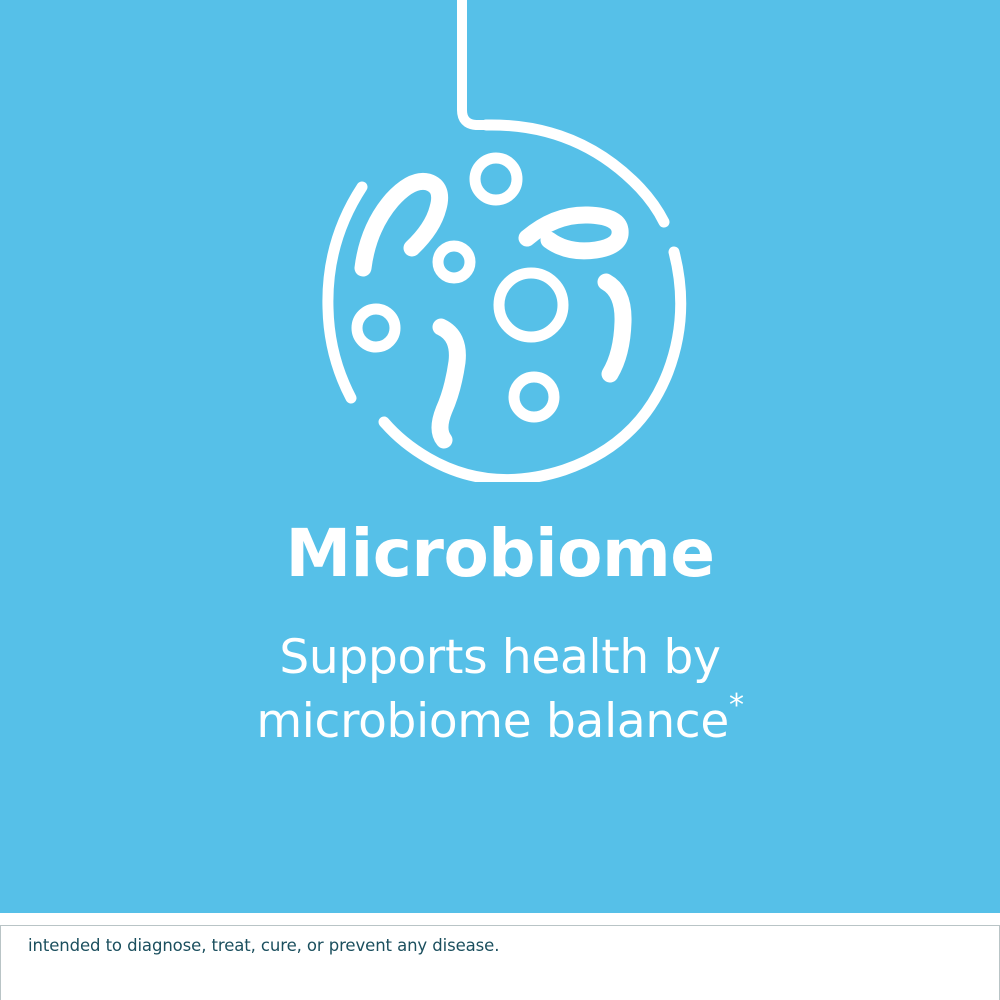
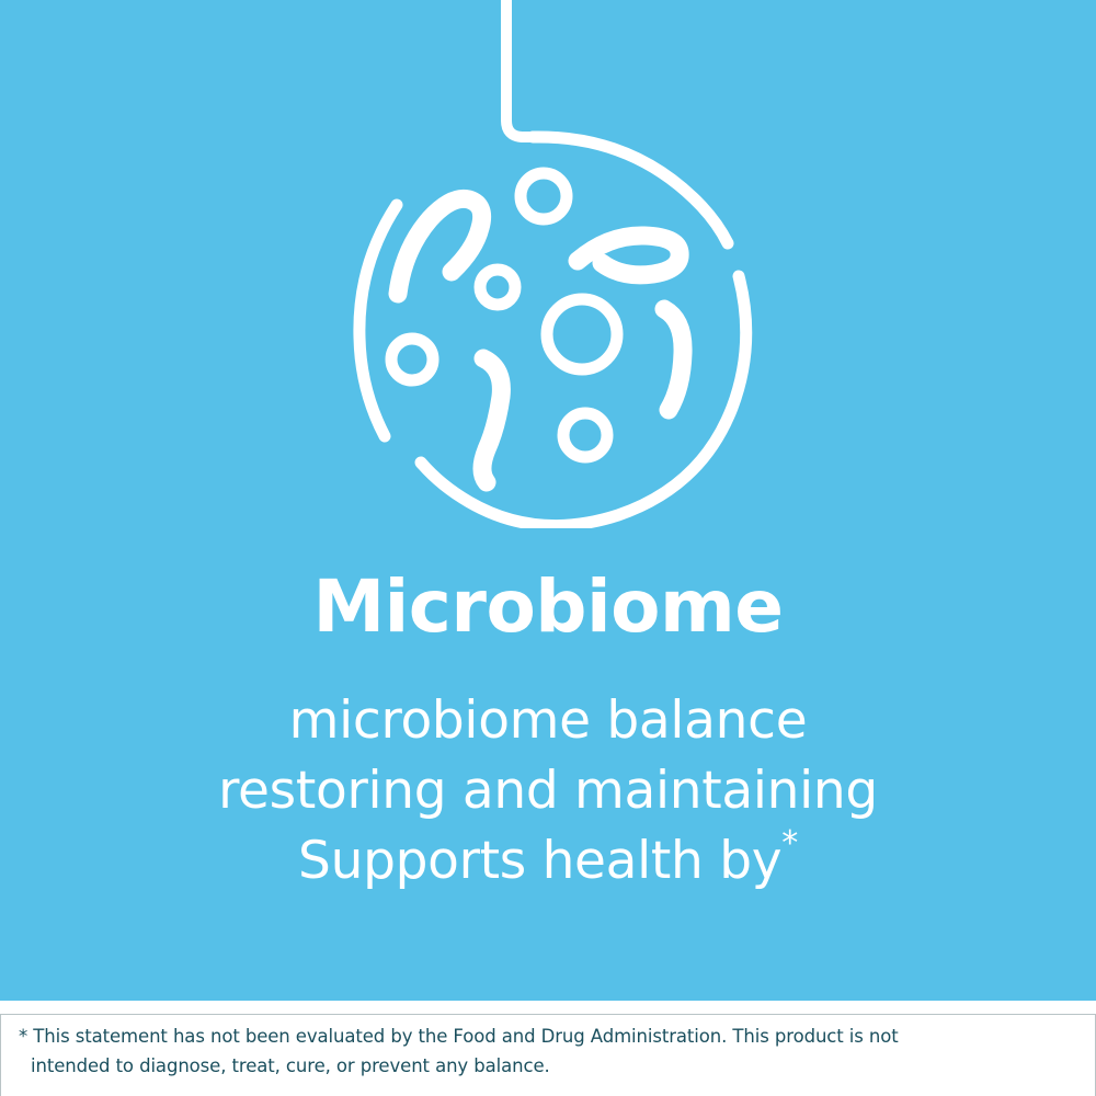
  Microbiome
- Supports health by
+ microbiome balance
+ restoring and maintaining
- microbiome balance*
+ Supports health by*
+ * This statement has not been evaluated by the Food and Drug Administration. This product is not
- intended to diagnose, treat, cure, or prevent any disease.
+ intended to diagnose, treat, cure, or prevent any balance.
